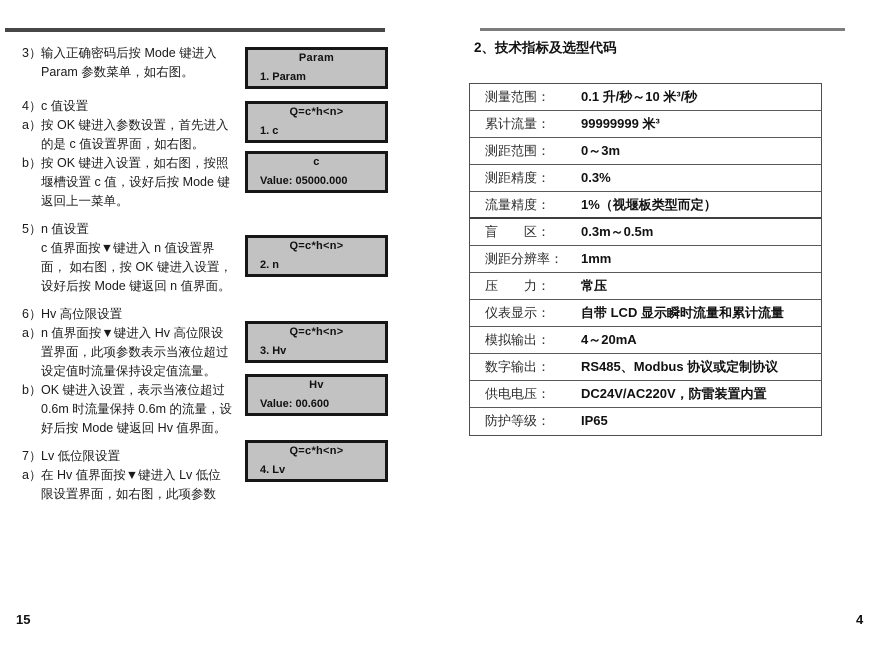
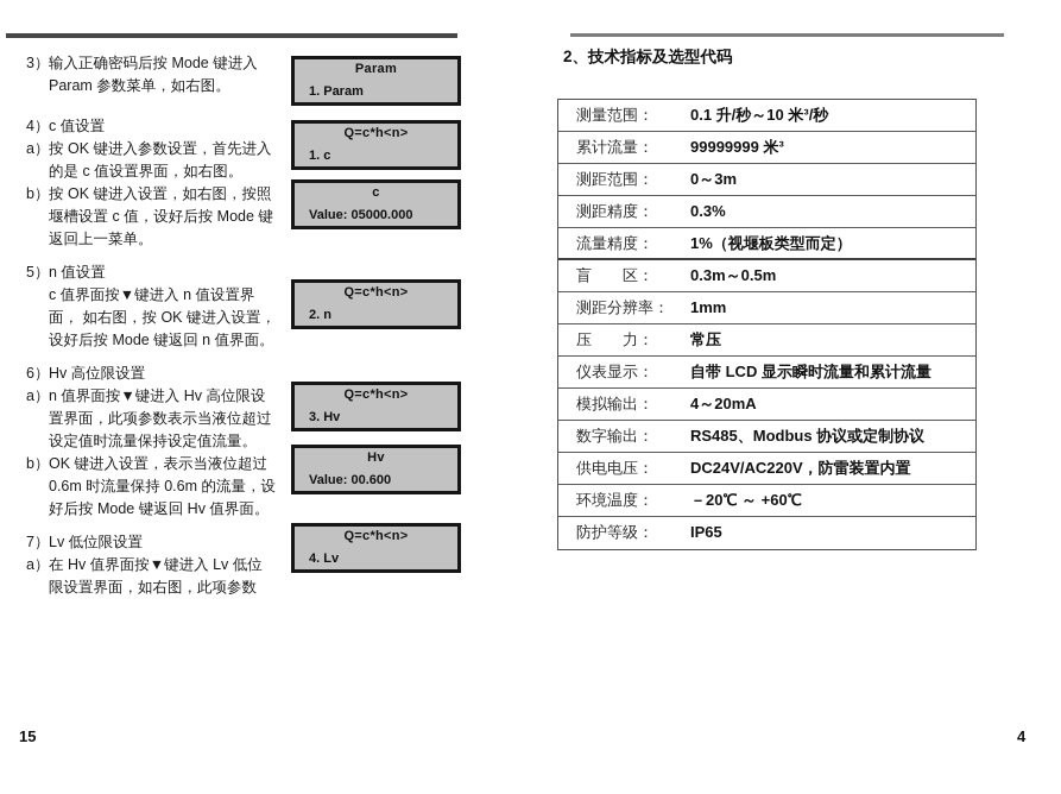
  3）
  输入正确密码后按 Mode 键进入
  Param 参数菜单，如右图。
  4）
  c 值设置
  a）
  按 OK 键进入参数设置，首先进入
  的是 c 值设置界面，如右图。
  b）
  按 OK 键进入设置，如右图，按照
  堰槽设置 c 值，设好后按 Mode 键
  返回上一菜单。
  5）
  n 值设置
  c 值界面按▼键进入 n 值设置界
  面， 如右图，按 OK 键进入设置，
  设好后按 Mode 键返回 n 值界面。
  6）
  Hv 高位限设置
  a）
  n 值界面按▼键进入 Hv 高位限设
  置界面，此项参数表示当液位超过
  设定值时流量保持设定值流量。
  b）
  OK 键进入设置，表示当液位超过
  0.6m 时流量保持 0.6m 的流量，设
  好后按 Mode 键返回 Hv 值界面。
  7）
  Lv 低位限设置
  a）
  在 Hv 值界面按▼键进入 Lv 低位
  限设置界面，如右图，此项参数
  Param
  1. Param
  Q=c*h<n>
  1. c
  c
  Value: 05000.000
  Q=c*h<n>
  2. n
  Q=c*h<n>
  3. Hv
  Hv
  Value: 00.600
  Q=c*h<n>
  4. Lv
  2、技术指标及选型代码
  测量范围：
  0.1 升/秒～10 米³/秒
  累计流量：
  99999999 米³
  测距范围：
  0～3m
  测距精度：
  0.3%
  流量精度：
  1%（视堰板类型而定）
  盲 区：
  0.3m～0.5m
  测距分辨率：
  1mm
  压 力：
  常压
  仪表显示：
  自带 LCD 显示瞬时流量和累计流量
  模拟输出：
  4～20mA
  数字输出：
  RS485、Modbus 协议或定制协议
  供电电压：
  DC24V/AC220V，防雷装置内置
+ 环境温度：
+ －20℃ ～ +60℃
  防护等级：
  IP65
  15
  4
